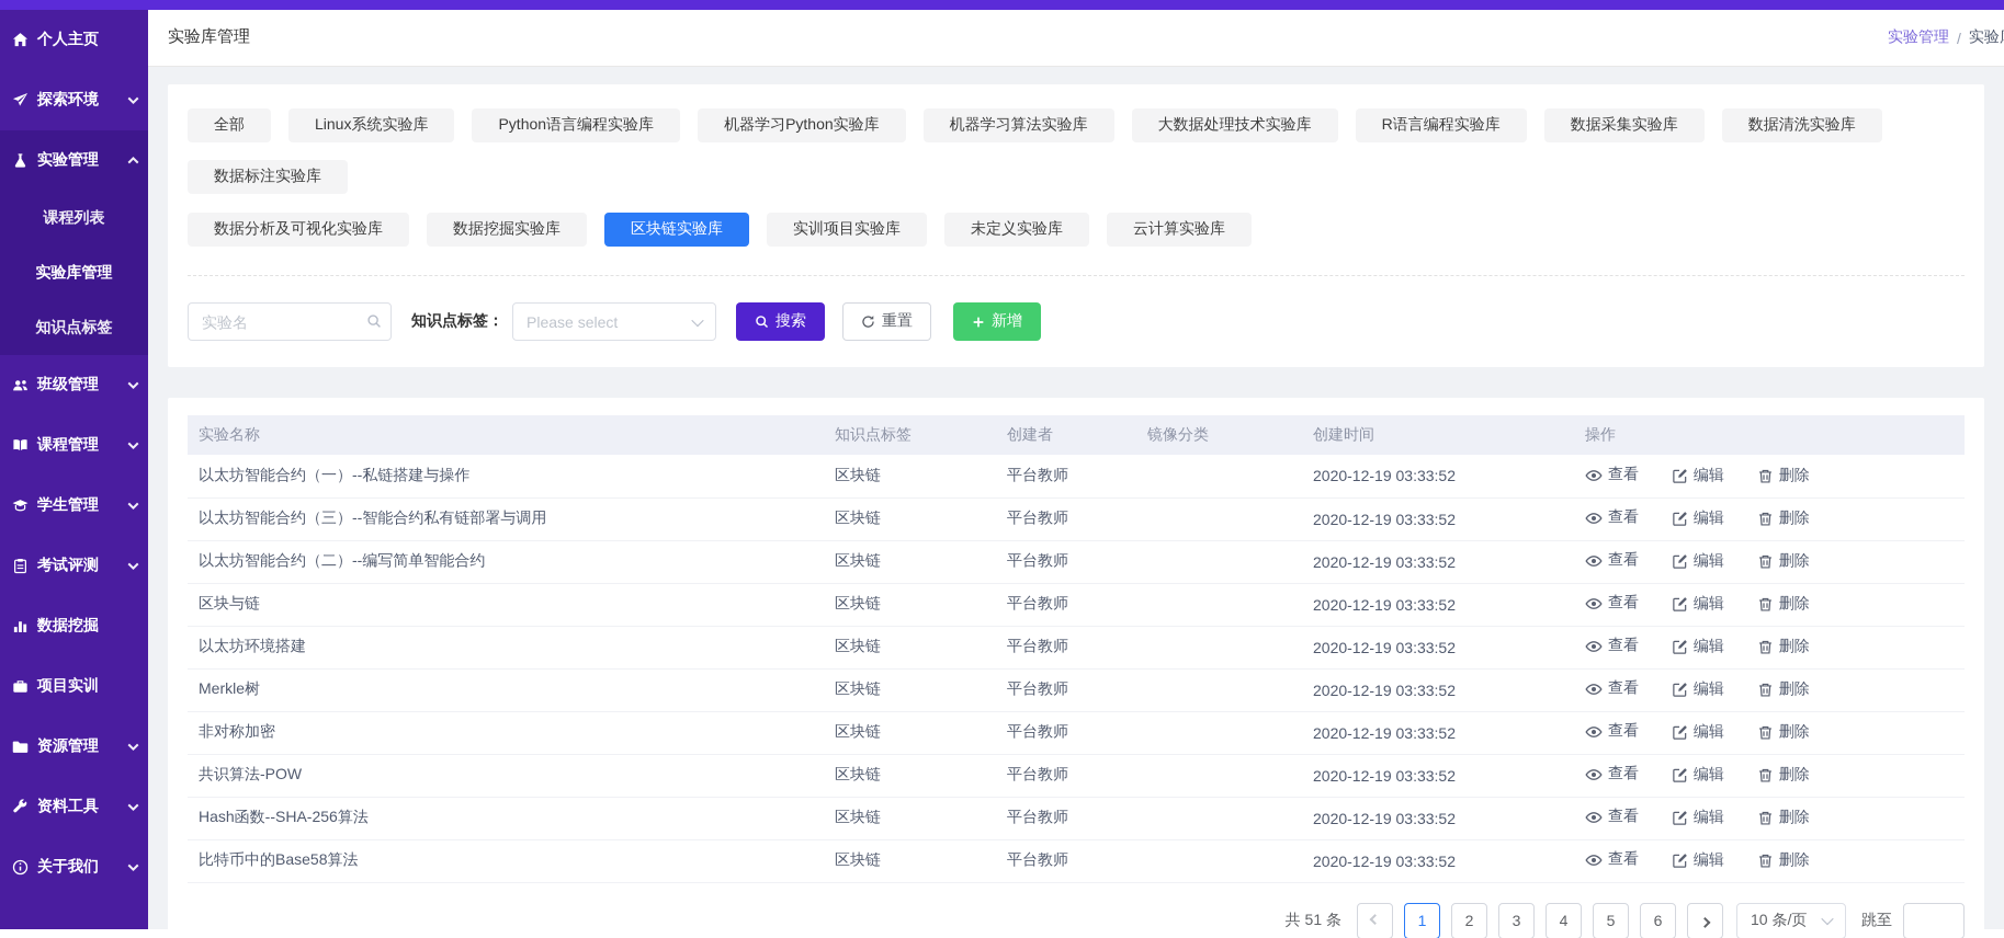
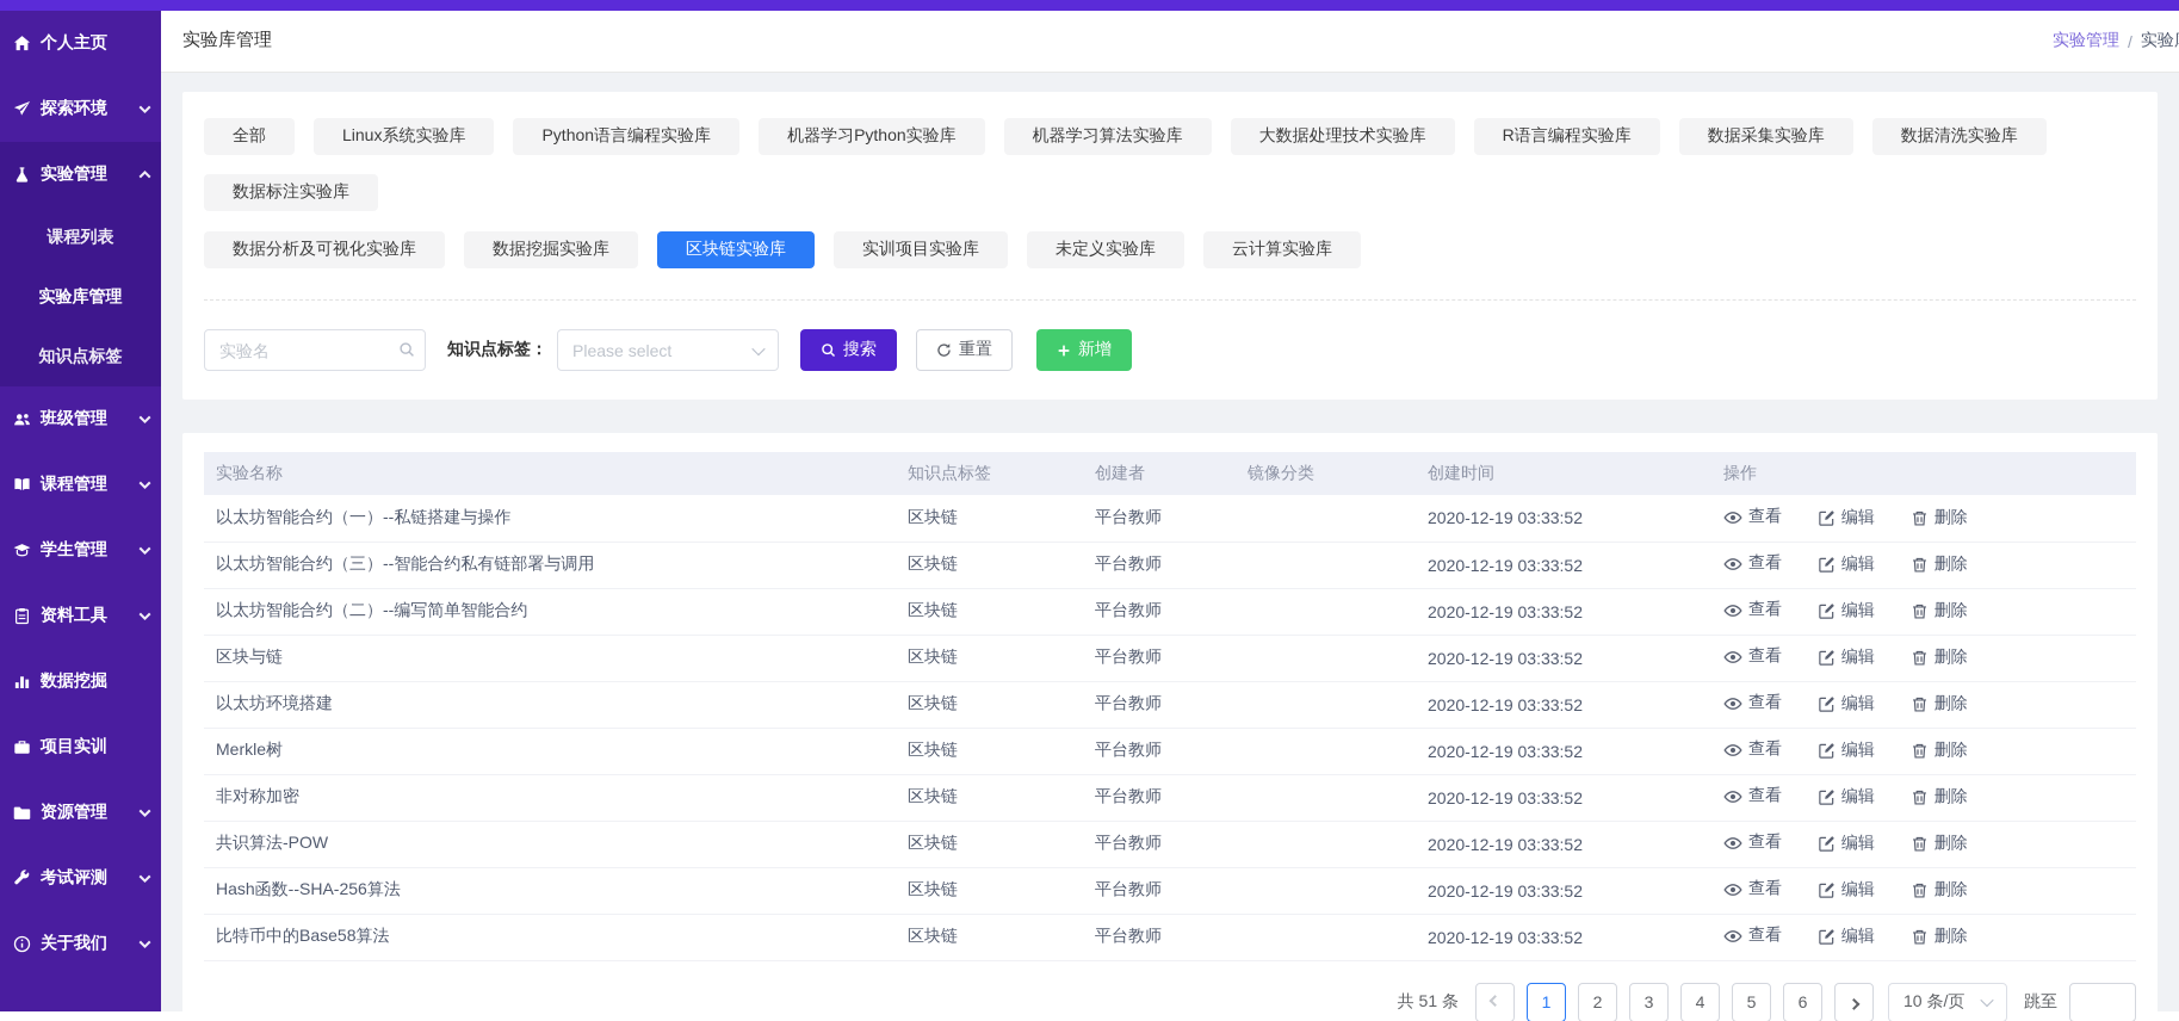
  个人主页
  探索环境
  实验管理
  课程列表
  实验库管理
  知识点标签
  班级管理
  课程管理
  学生管理
- 考试评测
+ 资料工具
  数据挖掘
  项目实训
  资源管理
- 资料工具
+ 考试评测
  关于我们
  实验库管理
  实验管理
  /
  全部
  Linux系统实验库
  Python语言编程实验库
  机器学习Python实验库
  机器学习算法实验库
  大数据处理技术实验库
  R语言编程实验库
  数据采集实验库
  数据清洗实验库
  数据标注实验库
  数据分析及可视化实验库
  数据挖掘实验库
  区块链实验库
  实训项目实验库
  未定义实验库
  云计算实验库
  实验名
  知识点标签：
  Please select
  搜索
  重置
  新增
  实验名称	知识点标签	创建者	镜像分类	创建时间	操作
  以太坊智能合约（一）--私链搭建与操作	区块链	平台教师		2020-12-19 03:33:52	查看 编辑 删除
  以太坊智能合约（三）--智能合约私有链部署与调用	区块链	平台教师		2020-12-19 03:33:52	查看 编辑 删除
  以太坊智能合约（二）--编写简单智能合约	区块链	平台教师		2020-12-19 03:33:52	查看 编辑 删除
  区块与链	区块链	平台教师		2020-12-19 03:33:52	查看 编辑 删除
  以太坊环境搭建	区块链	平台教师		2020-12-19 03:33:52	查看 编辑 删除
  Merkle树	区块链	平台教师		2020-12-19 03:33:52	查看 编辑 删除
  非对称加密	区块链	平台教师		2020-12-19 03:33:52	查看 编辑 删除
  共识算法-POW	区块链	平台教师		2020-12-19 03:33:52	查看 编辑 删除
  Hash函数--SHA-256算法	区块链	平台教师		2020-12-19 03:33:52	查看 编辑 删除
  比特币中的Base58算法	区块链	平台教师		2020-12-19 03:33:52	查看 编辑 删除
  共 51 条
  1
  2
  3
  4
  5
  6
  10 条/页
  跳至
